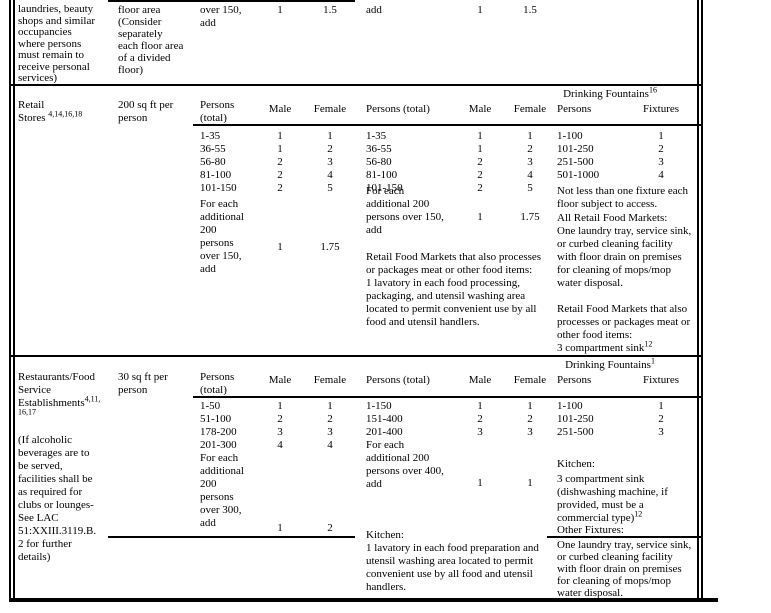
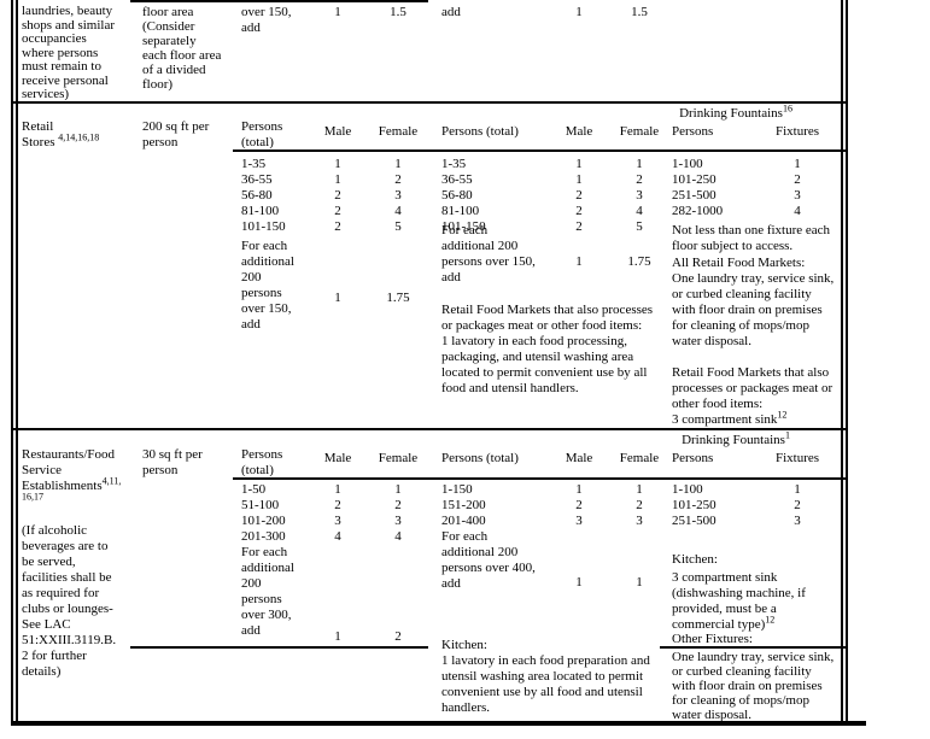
  laundries, beauty
  shops and similar
  occupancies
  where persons
  must remain to
  receive personal
  services)
  floor area
  (Consider
  separately
  each floor area
  of a divided
  floor)
  over 150,
  add
  1
  1.5
  add
  1
  1.5
  Drinking Fountains16
  Retail
  Stores 4,14,16,18
  200 sq ft per
  person
  Persons
  (total)
  Male
  Female
  Persons (total)
  Male
  Female
  Persons
  Fixtures
  1-35
  1
  1
  36-55
  1
  2
  56-80
  2
  3
  81-100
  2
  4
  101-150
  2
  5
  For each
  additional
  200
  persons
  over 150,
  add
  1
  1.75
  1-35
  1
  1
  36-55
  1
  2
  56-80
  2
  3
  81-100
  2
  4
  101-150
  2
  5
  For each
  additional 200
  persons over 150,
  add
  1
  1.75
  Retail Food Markets that also processes
  or packages meat or other food items:
  1 lavatory in each food processing,
  packaging, and utensil washing area
  located to permit convenient use by all
  food and utensil handlers.
  1-100
  1
  101-250
  2
  251-500
  3
- 501-1000
+ 282-1000
  4
  Not less than one fixture each
  floor subject to access.
  All Retail Food Markets:
  One laundry tray, service sink,
  or curbed cleaning facility
  with floor drain on premises
  for cleaning of mops/mop
  water disposal.
  Retail Food Markets that also
  processes or packages meat or
  other food items:
  3 compartment sink12
  Drinking Fountains1
  Restaurants/Food
  Service
  Establishments4,11,
  16,17
  (If alcoholic
  beverages are to
  be served,
  facilities shall be
  as required for
  clubs or lounges-
  See LAC
  51:XXIII.3119.B.
  2 for further
  details)
  30 sq ft per
  person
  Persons
  (total)
  Male
  Female
  Persons (total)
  Male
  Female
  Persons
  Fixtures
  1-50
  1
  1
  51-100
  2
  2
- 178-200
+ 101-200
  3
  3
  201-300
  4
  4
  For each
  additional
  200
  persons
  over 300,
  add
  1
  2
  1-150
  1
  1
- 151-400
+ 151-200
  2
  2
  201-400
  3
  3
  For each
  additional 200
  persons over 400,
  add
  1
  1
  Kitchen:
  1 lavatory in each food preparation and
  utensil washing area located to permit
  convenient use by all food and utensil
  handlers.
  1-100
  1
  101-250
  2
  251-500
  3
  Kitchen:
  3 compartment sink
  (dishwashing machine, if
  provided, must be a
  commercial type)12
  Other Fixtures:
  One laundry tray, service sink,
  or curbed cleaning facility
  with floor drain on premises
  for cleaning of mops/mop
  water disposal.
